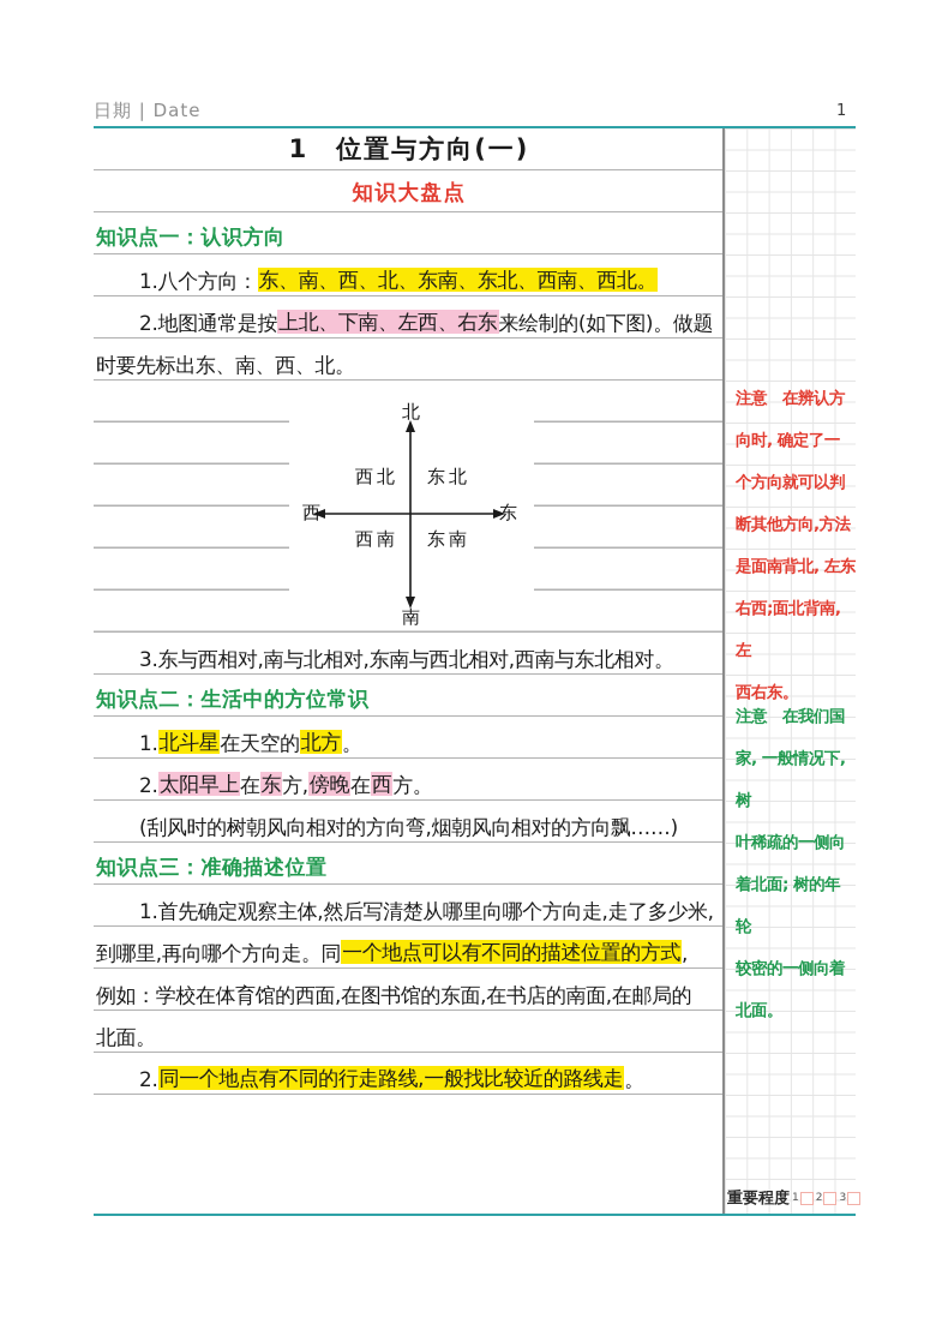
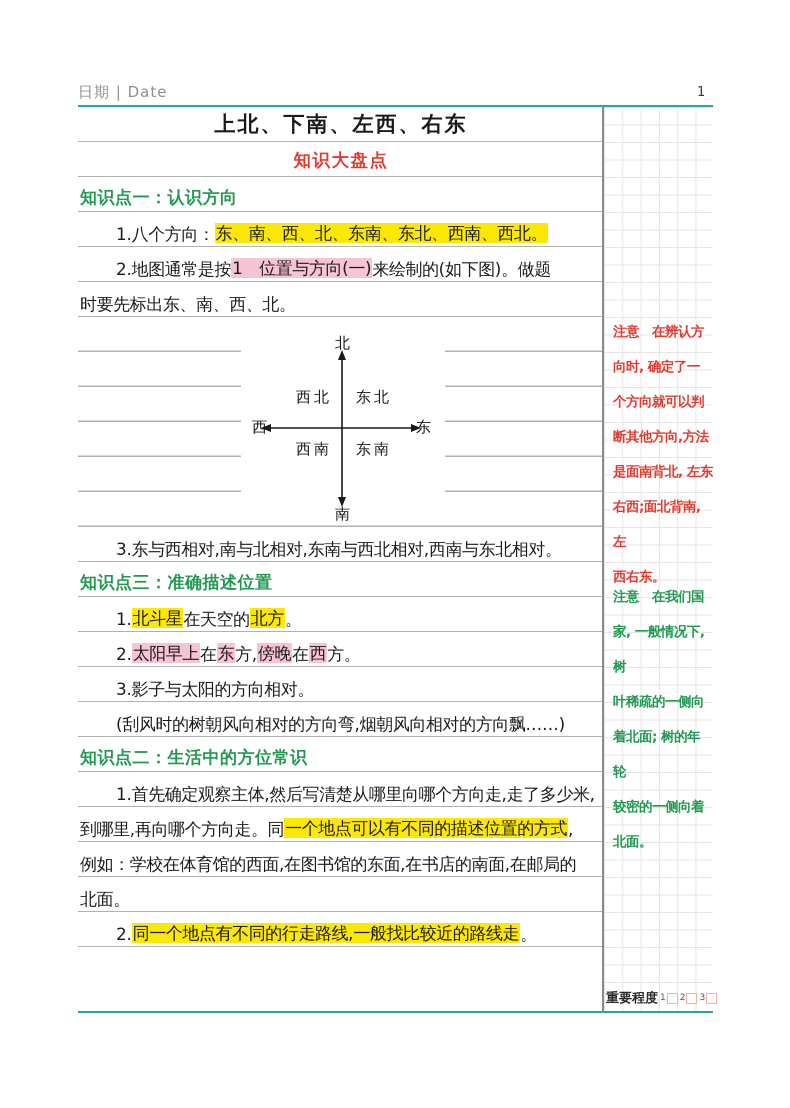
  日期 | Date
  1
- 1 位置与方向(一)
+ 上北、下南、左西、右东
  知识大盘点
  知识点一：认识方向
  1.八个方向：
  东、南、西、北、东南、东北、西南、西北。
  2.地图通常是按
- 上北、下南、左西、右东
+ 1 位置与方向(一)
  来绘制的(如下图)。做题
  时要先标出东、南、西、北。
  北
  南
  西
  东
  西北
  东北
  西南
  东南
  3.东与西相对,南与北相对,东南与西北相对,西南与东北相对。
- 知识点二：生活中的方位常识
+ 知识点三：准确描述位置
  1.
  北斗星
  在天空的
  北方
  。
  2.
  太阳早上
  在
  东
  方,
  傍晚
  在
  西
  方。
+ 3.影子与太阳的方向相对。
  (刮风时的树朝风向相对的方向弯,烟朝风向相对的方向飘……)
- 知识点三：准确描述位置
+ 知识点二：生活中的方位常识
  1.首先确定观察主体,然后写清楚从哪里向哪个方向走,走了多少米,
  到哪里,再向哪个方向走。同
  一个地点可以有不同的描述位置的方式
  ,
  例如：学校在体育馆的西面,在图书馆的东面,在书店的南面,在邮局的
  北面。
  2.
  同一个地点有不同的行走路线,一般找比较近的路线走
  。
  注意 在辨认方
  向时, 确定了一
  个方向就可以判
  断其他方向,方法
  是面南背北, 左东
  右西;面北背南, 左
  西右东。
  注意 在我们国
  家, 一般情况下,树
  叶稀疏的一侧向
  着北面; 树的年轮
  较密的一侧向着
  北面。
  重要程度
  1
  2
  3
